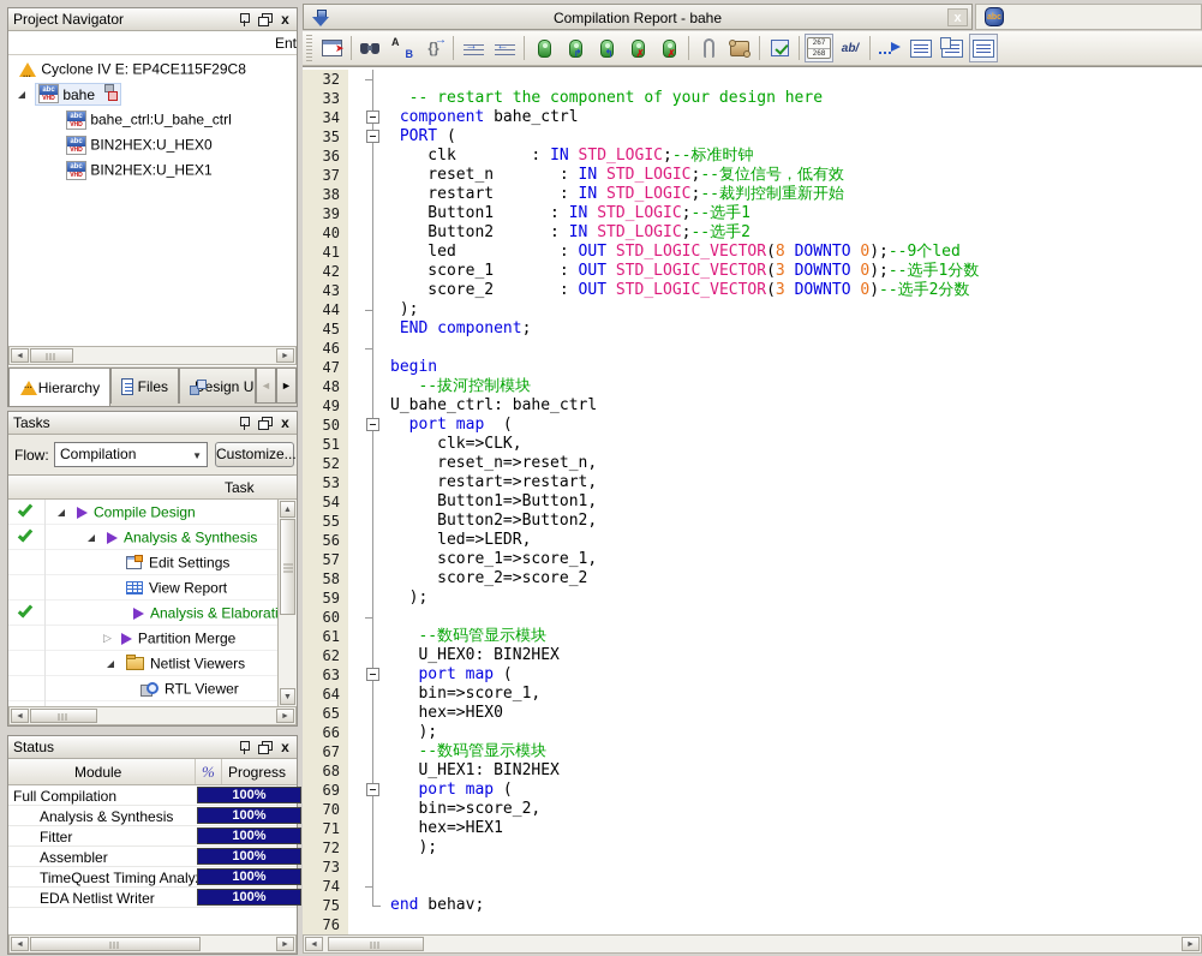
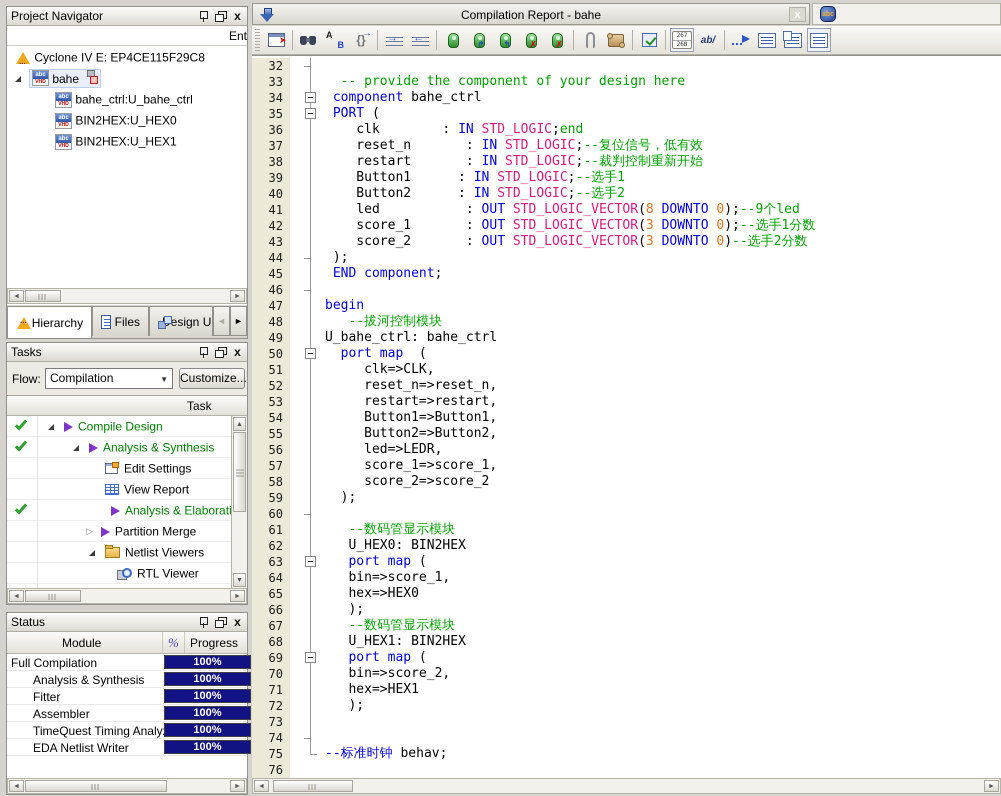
  Project Navigator
  x
  Cyclone IV E: EP4CE115F29C8
  bahe
  bahe_ctrl:U_bahe_ctrl
  BIN2HEX:U_HEX0
  BIN2HEX:U_HEX1
  Hierarchy
  Files
  ◄
  ►
  Tasks
  x
  Flow:
  Compilation
  ▼
  Customize...
  Task
  Compile Design
  Analysis & Synthesis
  Edit Settings
  View Report
  Analysis & Elaborat
  ▷ Partition Merge
  Netlist Viewers
  RTL Viewer
  Status
  x
  Module
  %
  Progress
  Full Compilation
  100%
  Analysis & Synthesis
  100%
  Fitter
  100%
  Assembler
  100%
  TimeQuest Timing Analy
  100%
  EDA Netlist Writer
  100%
  Compilation Report - bahe
  x
  {}
  ↱
  ↰
  ✗
  ✗
  ab/
  32
  33
- -- restart the component of your design here
+ -- provide the component of your design here
  34
  component bahe_ctrl
  35
  PORT (
  36
- clk : IN STD_LOGIC;--标准时钟
+ clk : IN STD_LOGIC;end
  37
  reset_n : IN STD_LOGIC;--复位信号，低有效
  38
  restart : IN STD_LOGIC;--裁判控制重新开始
  39
  Button1 : IN STD_LOGIC;--选手1
  40
  Button2 : IN STD_LOGIC;--选手2
  41
  led : OUT STD_LOGIC_VECTOR(8 DOWNTO 0);--9个led
  42
  score_1 : OUT STD_LOGIC_VECTOR(3 DOWNTO 0);--选手1分数
  43
  score_2 : OUT STD_LOGIC_VECTOR(3 DOWNTO 0)--选手2分数
  44
  );
  45
  END component;
  46
  47
  begin
  48
  --拔河控制模块
  49
  U_bahe_ctrl: bahe_ctrl
  50
  port map (
  51
  clk=>CLK,
  52
  reset_n=>reset_n,
  53
  restart=>restart,
  54
  Button1=>Button1,
  55
  Button2=>Button2,
  56
  led=>LEDR,
  57
  score_1=>score_1,
  58
  score_2=>score_2
  59
  );
  60
  61
  --数码管显示模块
  62
  U_HEX0: BIN2HEX
  63
  port map (
  64
  bin=>score_1,
  65
  hex=>HEX0
  66
  );
  67
  --数码管显示模块
  68
  U_HEX1: BIN2HEX
  69
  port map (
  70
  bin=>score_2,
  71
  hex=>HEX1
  72
  );
  73
  74
  75
- end behav;
+ --标准时钟 behav;
  76
